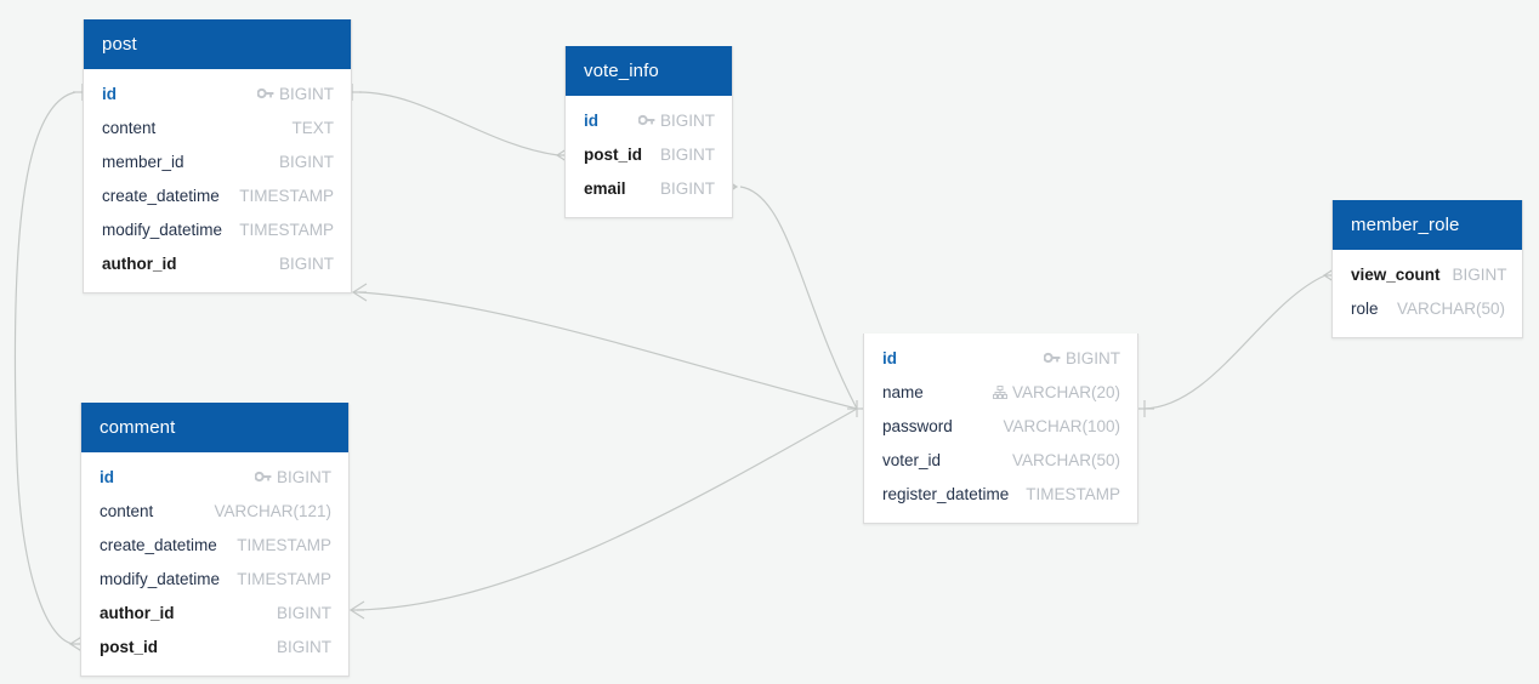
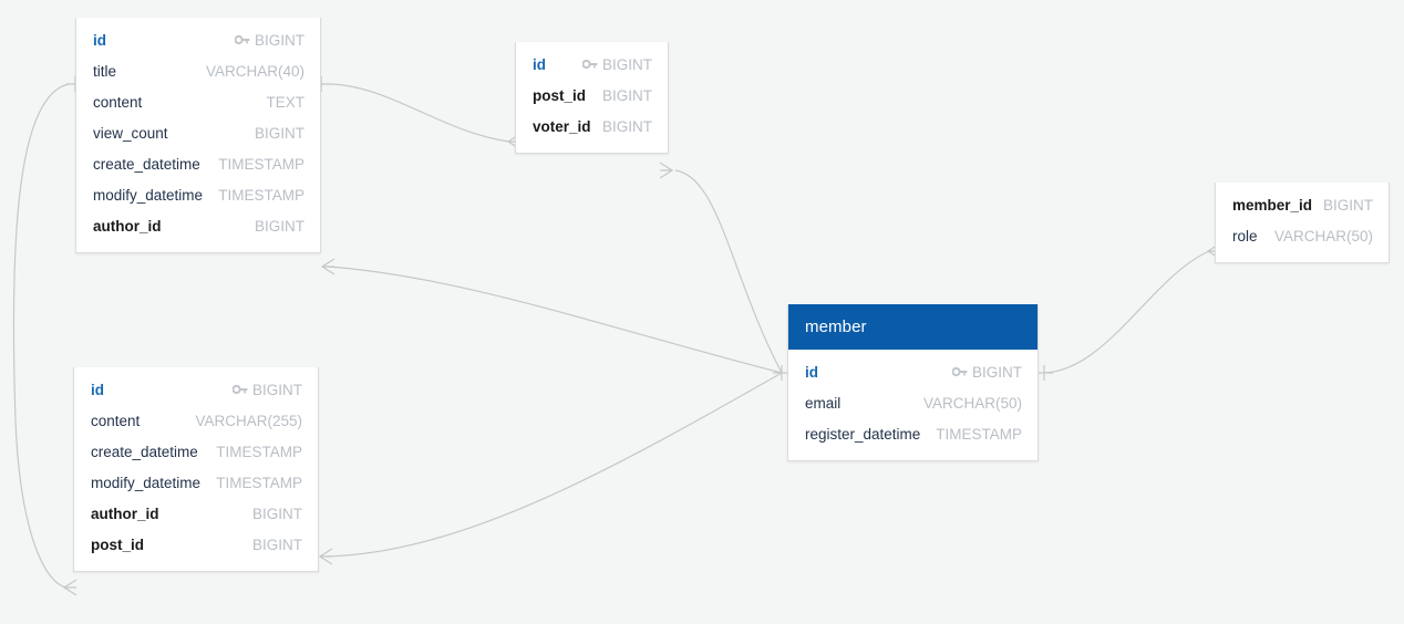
- post
  id
  BIGINT
+ title
+ VARCHAR(40)
  content
  TEXT
- member_id
+ view_count
  BIGINT
  create_datetime
  TIMESTAMP
  modify_datetime
  TIMESTAMP
  author_id
  BIGINT
- vote_info
  id
  BIGINT
  post_id
  BIGINT
- email
+ voter_id
  BIGINT
- member_role
- view_count
+ member_id
  BIGINT
  role
  VARCHAR(50)
+ member
  id
  BIGINT
- name
- VARCHAR(20)
- password
- VARCHAR(100)
- voter_id
+ email
  VARCHAR(50)
  register_datetime
  TIMESTAMP
- comment
  id
  BIGINT
  content
- VARCHAR(121)
+ VARCHAR(255)
  create_datetime
  TIMESTAMP
  modify_datetime
  TIMESTAMP
  author_id
  BIGINT
  post_id
  BIGINT
